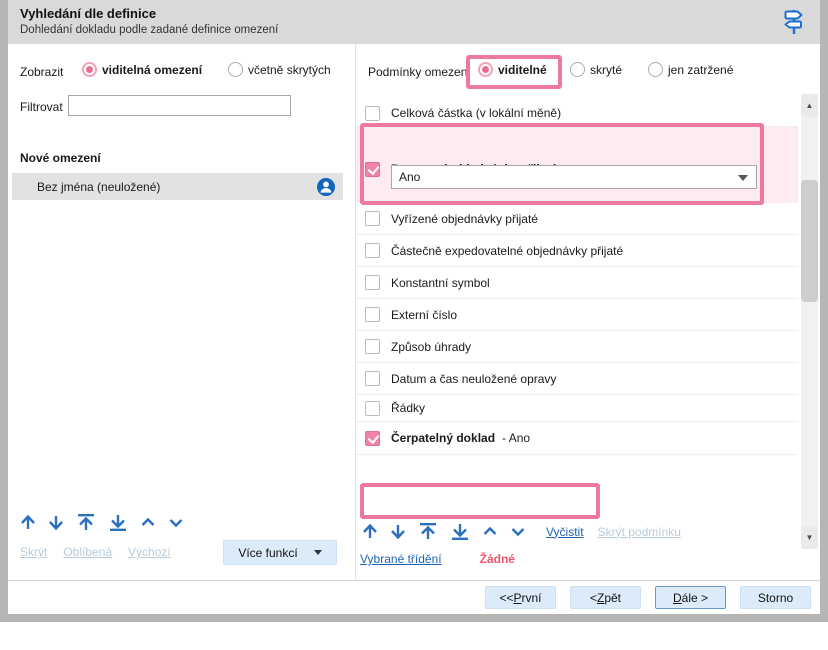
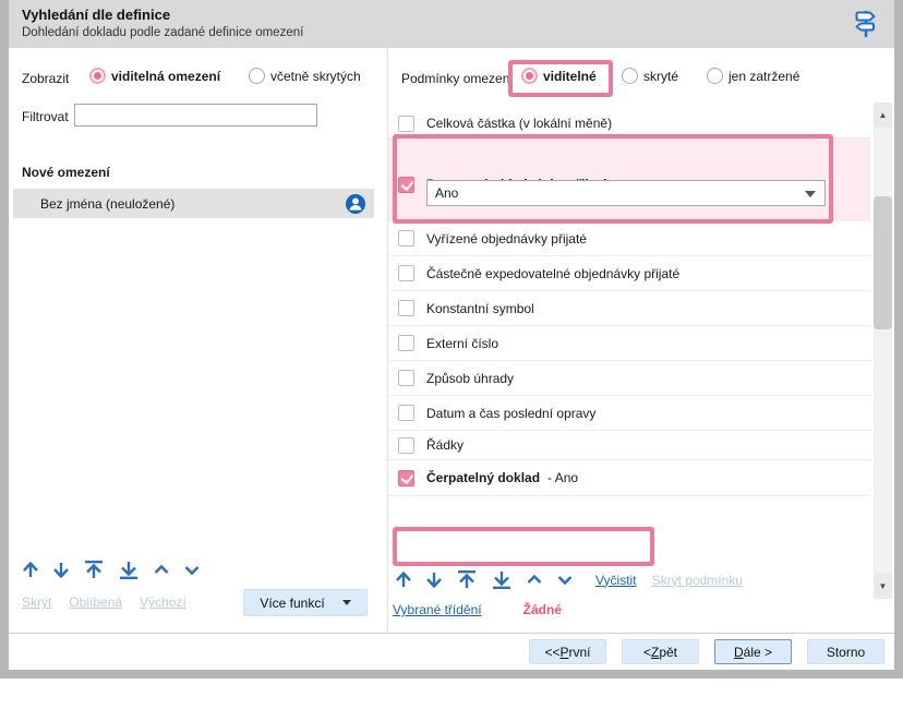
  Vyhledání dle definice
  Dohledání dokladu podle zadané definice omezení
  Zobrazit
  viditelná omezení
  včetně skrytých
  Filtrovat
  Nové omezení
  Bez jména (neuložené)
  Skrýt
  Oblíbená
  Výchozí
  Více funkcí
  Podmínky omezení
  viditelné
  skryté
  jen zatržené
  Celková částka (v lokální měně)
  Ano
  Vyřízené objednávky přijaté
  Částečně expedovatelné objednávky přijaté
  Konstantní symbol
  Externí číslo
  Způsob úhrady
- Datum a čas neuložené opravy
+ Datum a čas poslední opravy
  Řádky
  Čerpatelný doklad
  - Ano
  Vyčistit
  Skrýt podmínku
  Vybrané třídění
  Žádné
  ▲
  ▼
  <<
  P
  rvní
  <
  Z
  pět
  D
  ále >
  Storno
